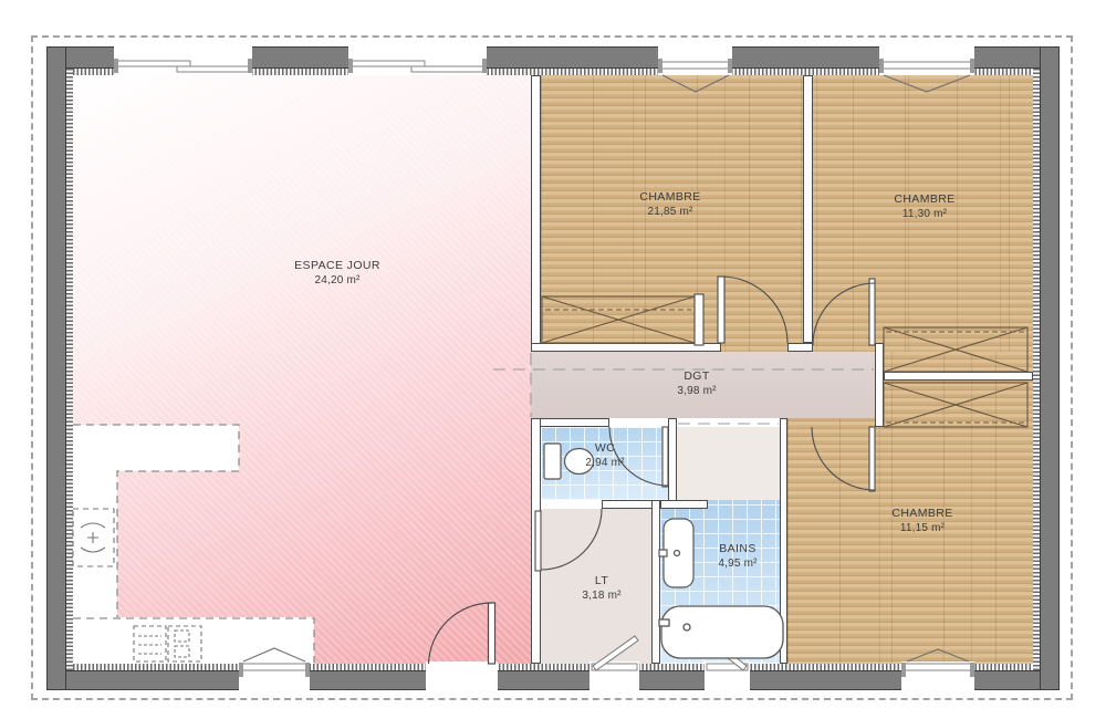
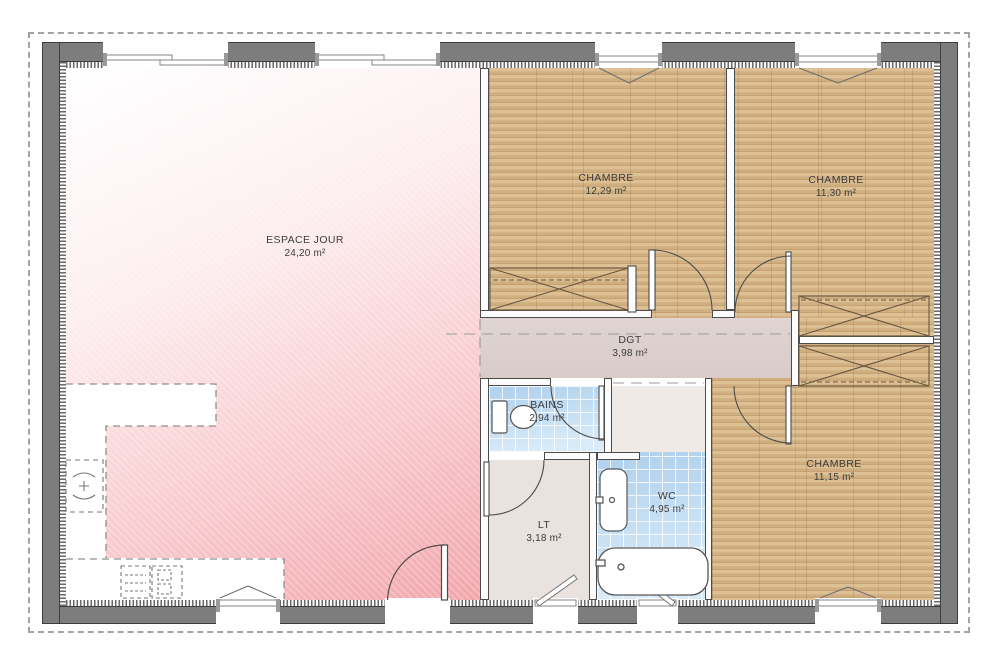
  ESPACE JOUR
  24,20 m²
  CHAMBRE
- 21,85 m²
+ 12,29 m²
  CHAMBRE
  11,30 m²
  CHAMBRE
  11,15 m²
  DGT
  3,98 m²
- WC
+ BAINS
  2,94 m²
- BAINS
+ WC
  4,95 m²
  LT
  3,18 m²
